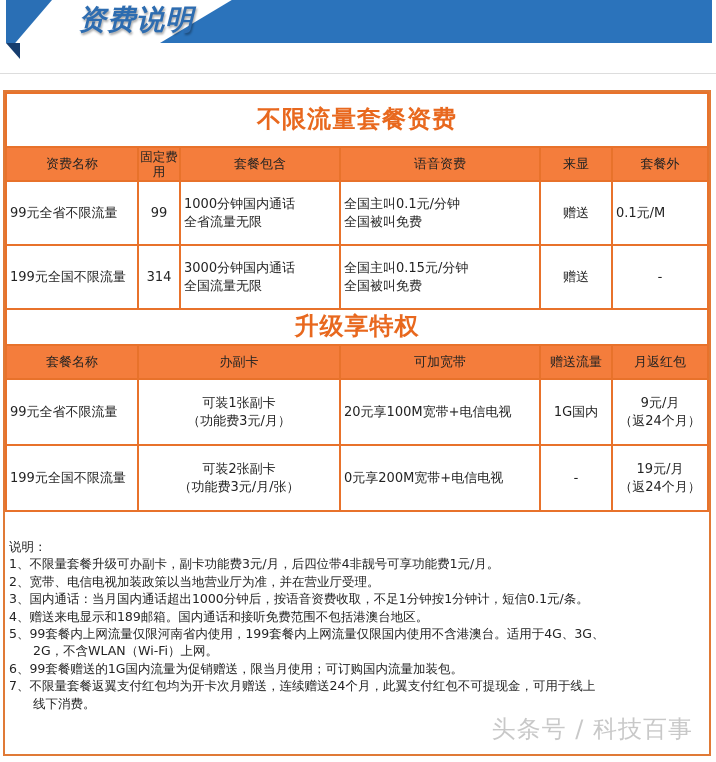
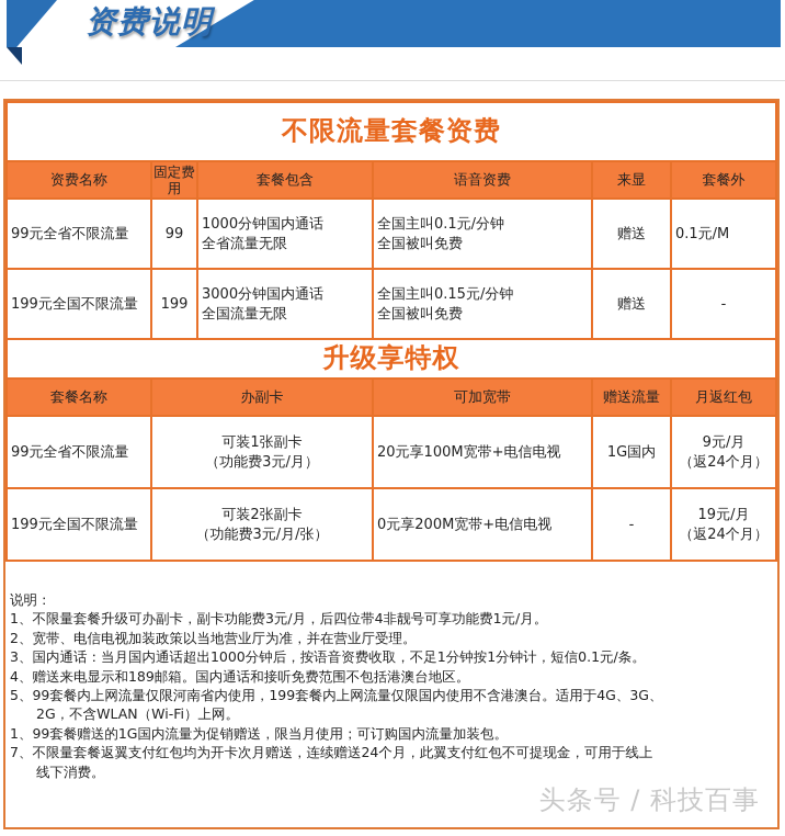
  资费说明
  不限流量套餐资费
  资费名称	固定费用	套餐包含	语音资费	来显	套餐外
  99元全省不限流量	99	1000分钟国内通话全省流量无限	全国主叫0.1元/分钟全国被叫免费	赠送	0.1元/M
- 199元全国不限流量	314	3000分钟国内通话全国流量无限	全国主叫0.15元/分钟全国被叫免费	赠送	-
+ 199元全国不限流量	199	3000分钟国内通话全国流量无限	全国主叫0.15元/分钟全国被叫免费	赠送	-
  升级享特权
  套餐名称	办副卡	可加宽带	赠送流量	月返红包
  99元全省不限流量	可装1张副卡（功能费3元/月）	20元享100M宽带+电信电视	1G国内	9元/月（返24个月）
  199元全国不限流量	可装2张副卡（功能费3元/月/张）	0元享200M宽带+电信电视	-	19元/月（返24个月）
  说明：
  1、不限量套餐升级可办副卡，副卡功能费3元/月，后四位带4非靓号可享功能费1元/月。
  2、宽带、电信电视加装政策以当地营业厅为准，并在营业厅受理。
  3、国内通话：当月国内通话超出1000分钟后，按语音资费收取，不足1分钟按1分钟计，短信0.1元/条。
  4、赠送来电显示和189邮箱。国内通话和接听免费范围不包括港澳台地区。
  5、99套餐内上网流量仅限河南省内使用，199套餐内上网流量仅限国内使用不含港澳台。适用于4G、3G、
  2G，不含WLAN（Wi-Fi）上网。
- 6、99套餐赠送的1G国内流量为促销赠送，限当月使用；可订购国内流量加装包。
+ 1、99套餐赠送的1G国内流量为促销赠送，限当月使用；可订购国内流量加装包。
  7、不限量套餐返翼支付红包均为开卡次月赠送，连续赠送24个月，此翼支付红包不可提现金，可用于线上
  线下消费。
  头条号 / 科技百事
